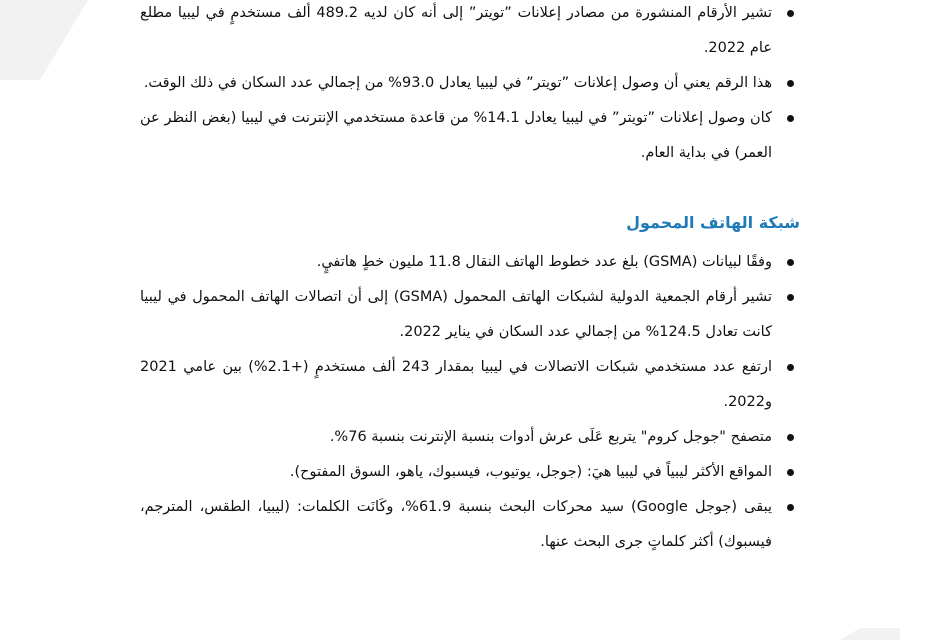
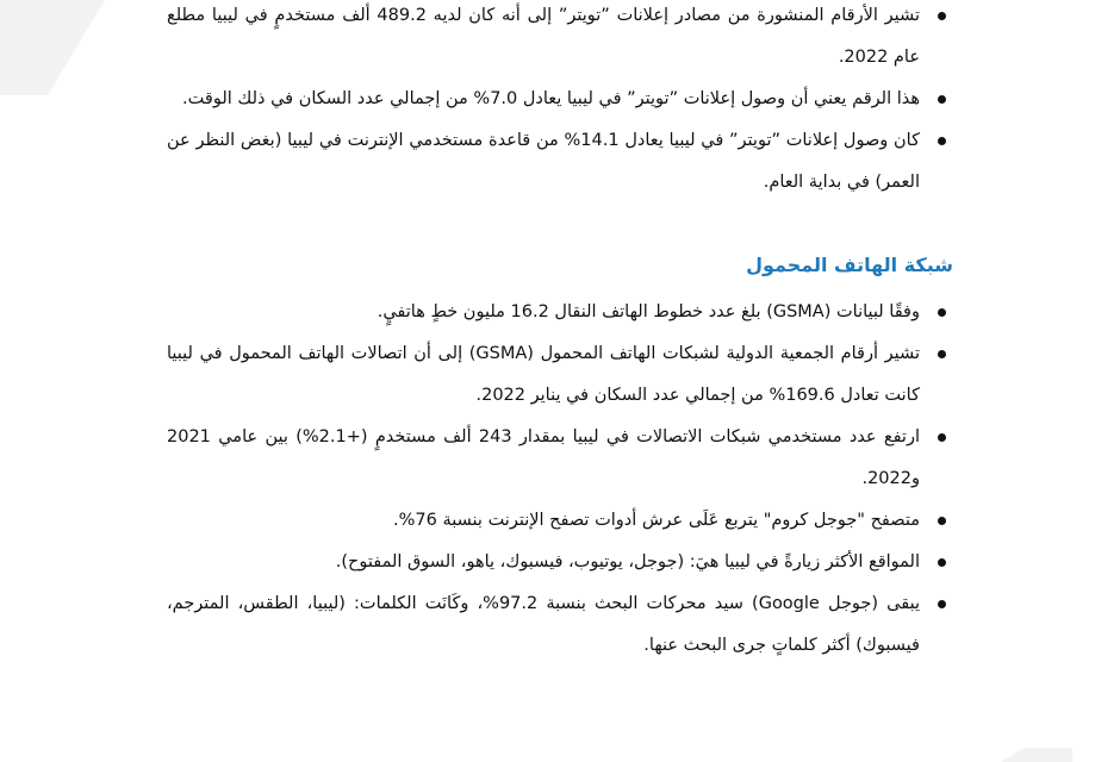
  تشير الأرقام المنشورة من مصادر إعلانات ”تويتر” إلى أنه كان لديه 489.2 ألف مستخدمٍ في ليبيا مطلع عام 2022.
- هذا الرقم يعني أن وصول إعلانات ”تويتر” في ليبيا يعادل 93.0% من إجمالي عدد السكان في ذلك الوقت.
+ هذا الرقم يعني أن وصول إعلانات ”تويتر” في ليبيا يعادل 7.0% من إجمالي عدد السكان في ذلك الوقت.
  كان وصول إعلانات ”تويتر” في ليبيا يعادل 14.1% من قاعدة مستخدمي الإنترنت في ليبيا (بغض النظر عن العمر) في بداية العام.
  شبكة الهاتف المحمول
- وفقًا لبيانات (GSMA) بلغ عدد خطوط الهاتف النقال 11.8 مليون خطٍ هاتفيٍ.
+ وفقًا لبيانات (GSMA) بلغ عدد خطوط الهاتف النقال 16.2 مليون خطٍ هاتفيٍ.
- تشير أرقام الجمعية الدولية لشبكات الهاتف المحمول (GSMA) إلى أن اتصالات الهاتف المحمول في ليبيا كانت تعادل 124.5% من إجمالي عدد السكان في يناير 2022.
+ تشير أرقام الجمعية الدولية لشبكات الهاتف المحمول (GSMA) إلى أن اتصالات الهاتف المحمول في ليبيا كانت تعادل 169.6% من إجمالي عدد السكان في يناير 2022.
  ارتفع عدد مستخدمي شبكات الاتصالات في ليبيا بمقدار 243 ألف مستخدمٍ (+2.1%) بين عامي 2021 و2022.
- متصفح "جوجل كروم" يتربع عَلَى عرش أدوات بنسبة الإنترنت بنسبة 76%.
+ متصفح "جوجل كروم" يتربع عَلَى عرش أدوات تصفح الإنترنت بنسبة 76%.
- المواقع الأكثر ليبياً في ليبيا هيَ: (جوجل، يوتيوب، فيسبوك، ياهو، السوق المفتوح).
+ المواقع الأكثر زيارةً في ليبيا هيَ: (جوجل، يوتيوب، فيسبوك، ياهو، السوق المفتوح).
- يبقى (جوجل Google) سيد محركات البحث بنسبة 61.9%، وكَانَت الكلمات: (ليبيا، الطقس، المترجم، فيسبوك) أكثر كلماتٍ جرى البحث عنها.
+ يبقى (جوجل Google) سيد محركات البحث بنسبة 97.2%، وكَانَت الكلمات: (ليبيا، الطقس، المترجم، فيسبوك) أكثر كلماتٍ جرى البحث عنها.
